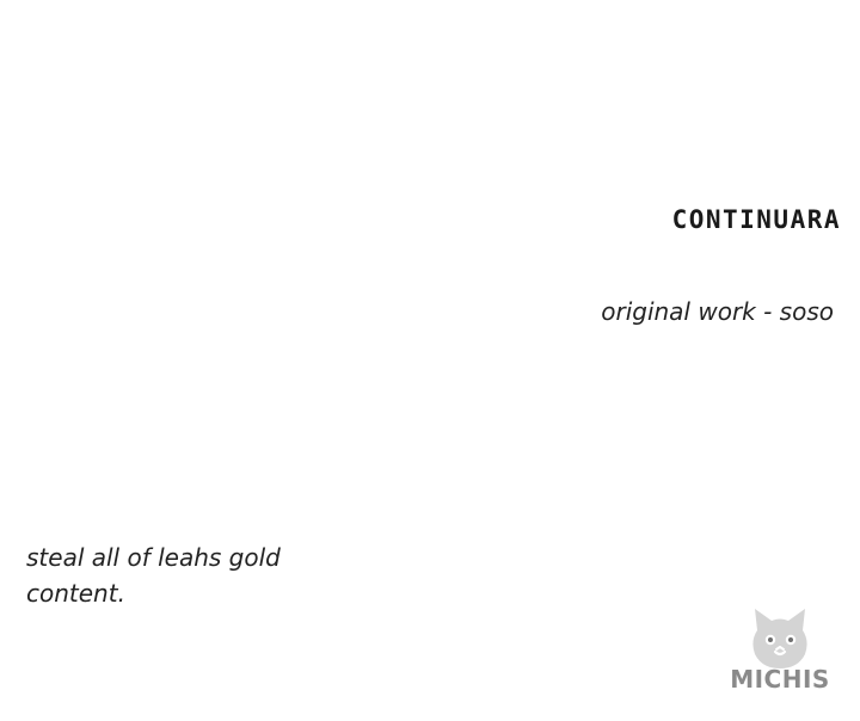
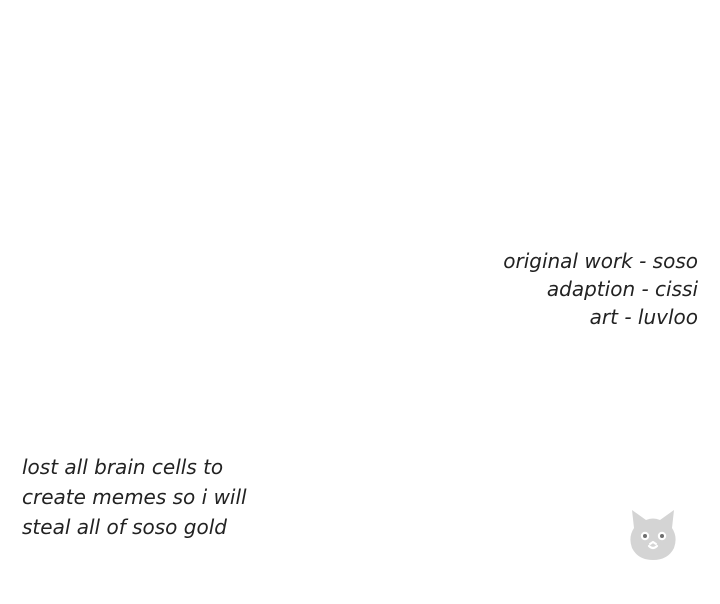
- CONTINUARA
  original work - soso
+ adaption - cissi
+ art - luvloo
+ lost all brain cells to
+ create memes so i will
- steal all of leahs gold
+ steal all of soso gold
- content.
- MICHIS
